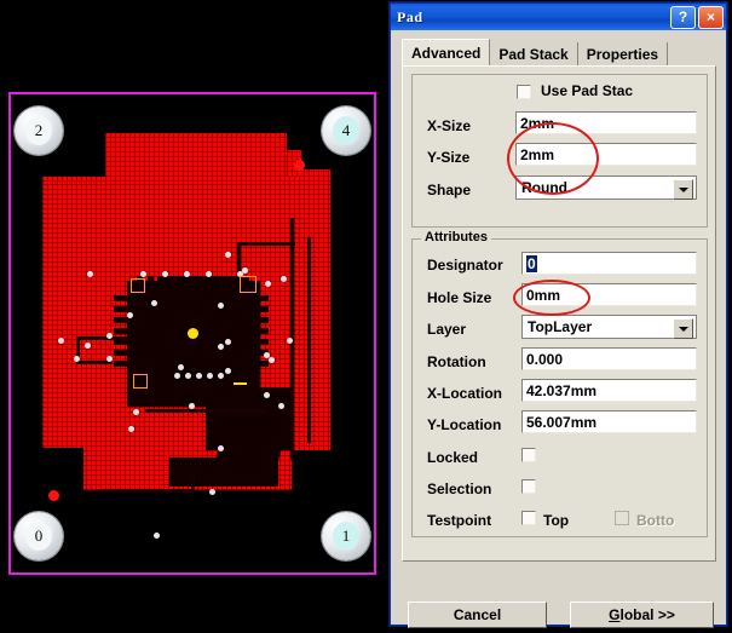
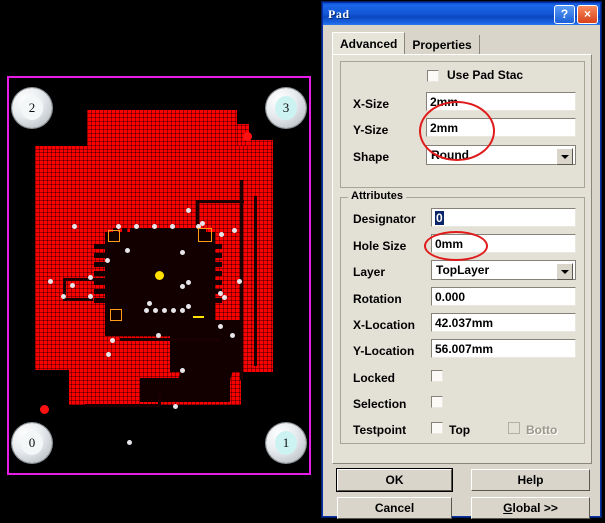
  2
- 4
+ 3
  0
  1
  Pad
  ?
  ×
  Advanced
- Pad Stack
  Properties
  Use Pad Stac
  X-Size
  2mm
  Y-Size
  2mm
  Shape
  Round
  Attributes
  Designator
  0
  Hole Size
  0mm
  Layer
  TopLayer
  Rotation
  0.000
  X-Location
  42.037mm
  Y-Location
  56.007mm
  Locked
  Selection
  Testpoint
  Top
  Botto
+ OK
+ Help
  Cancel
  G
  lobal >>
